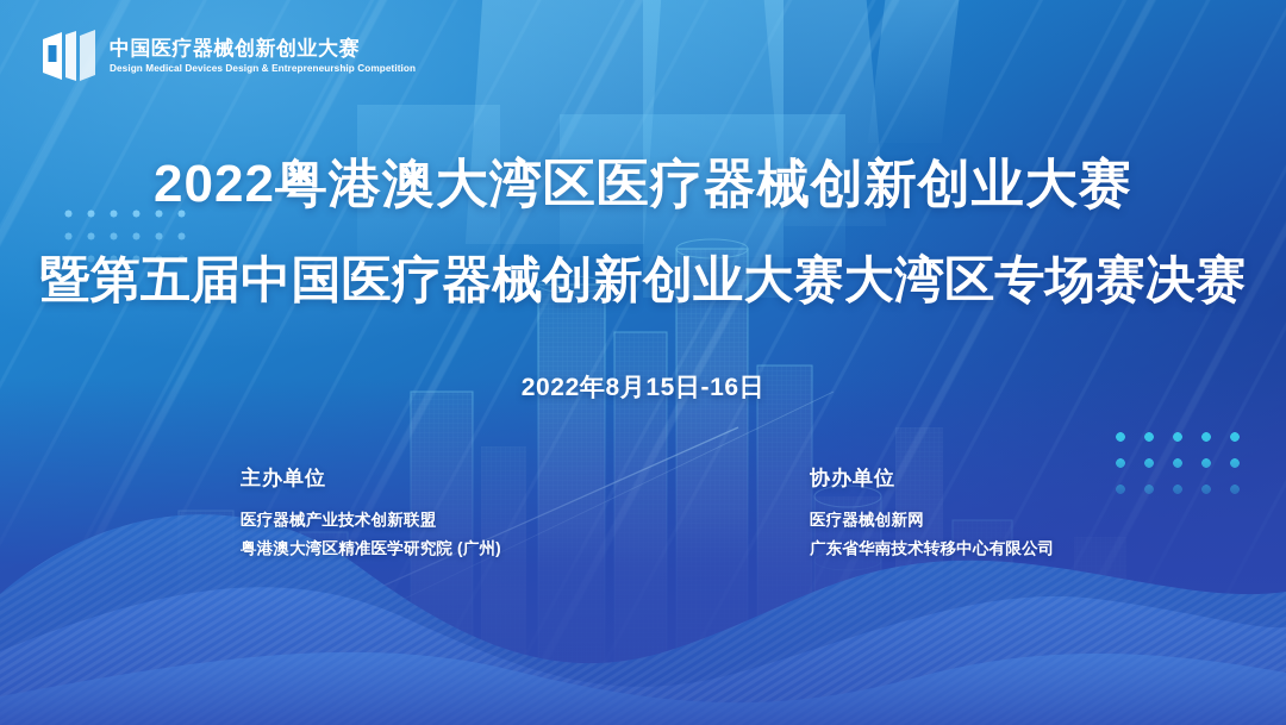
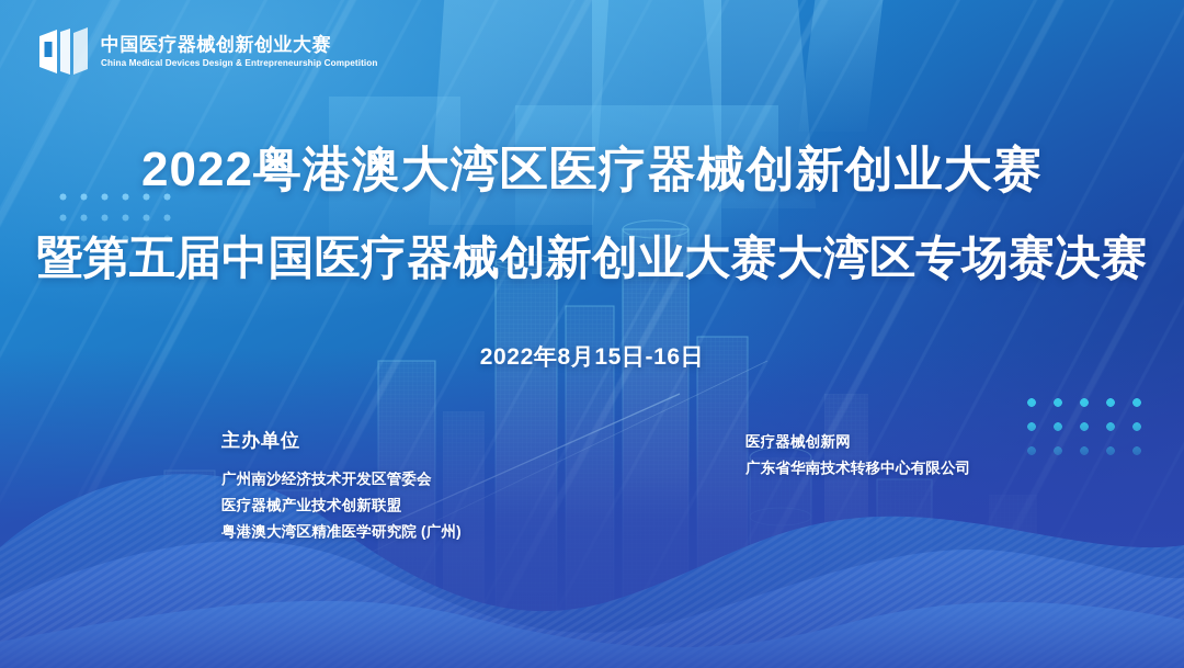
  中国医疗器械创新创业大赛
- Design Medical Devices Design & Entrepreneurship Competition
+ China Medical Devices Design & Entrepreneurship Competition
  2022粤港澳大湾区医疗器械创新创业大赛
  暨第五届中国医疗器械创新创业大赛大湾区专场赛决赛
  2022年8月15日-16日
  主办单位
+ 广州南沙经济技术开发区管委会
  医疗器械产业技术创新联盟
  粤港澳大湾区精准医学研究院 (广州)
- 协办单位
  医疗器械创新网
  广东省华南技术转移中心有限公司
